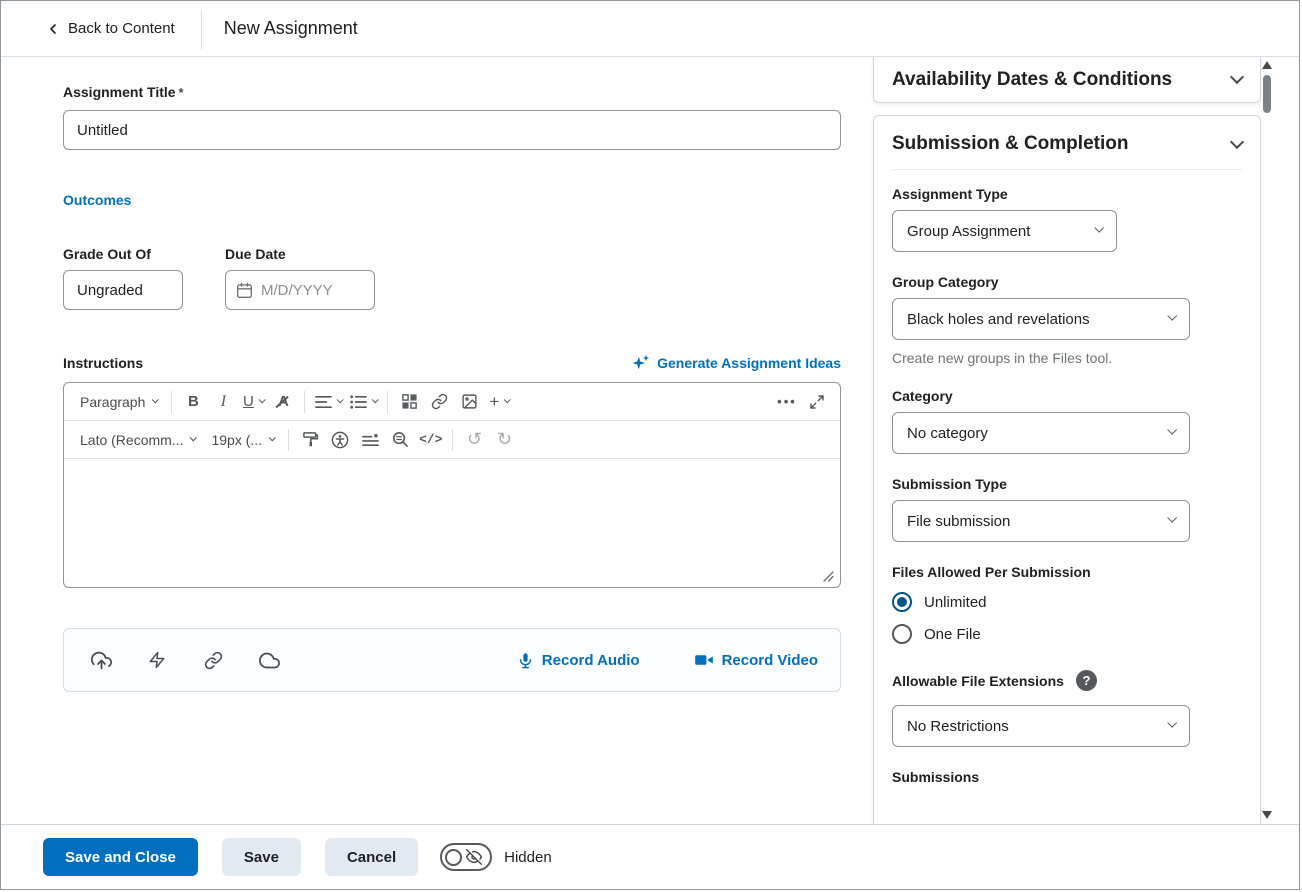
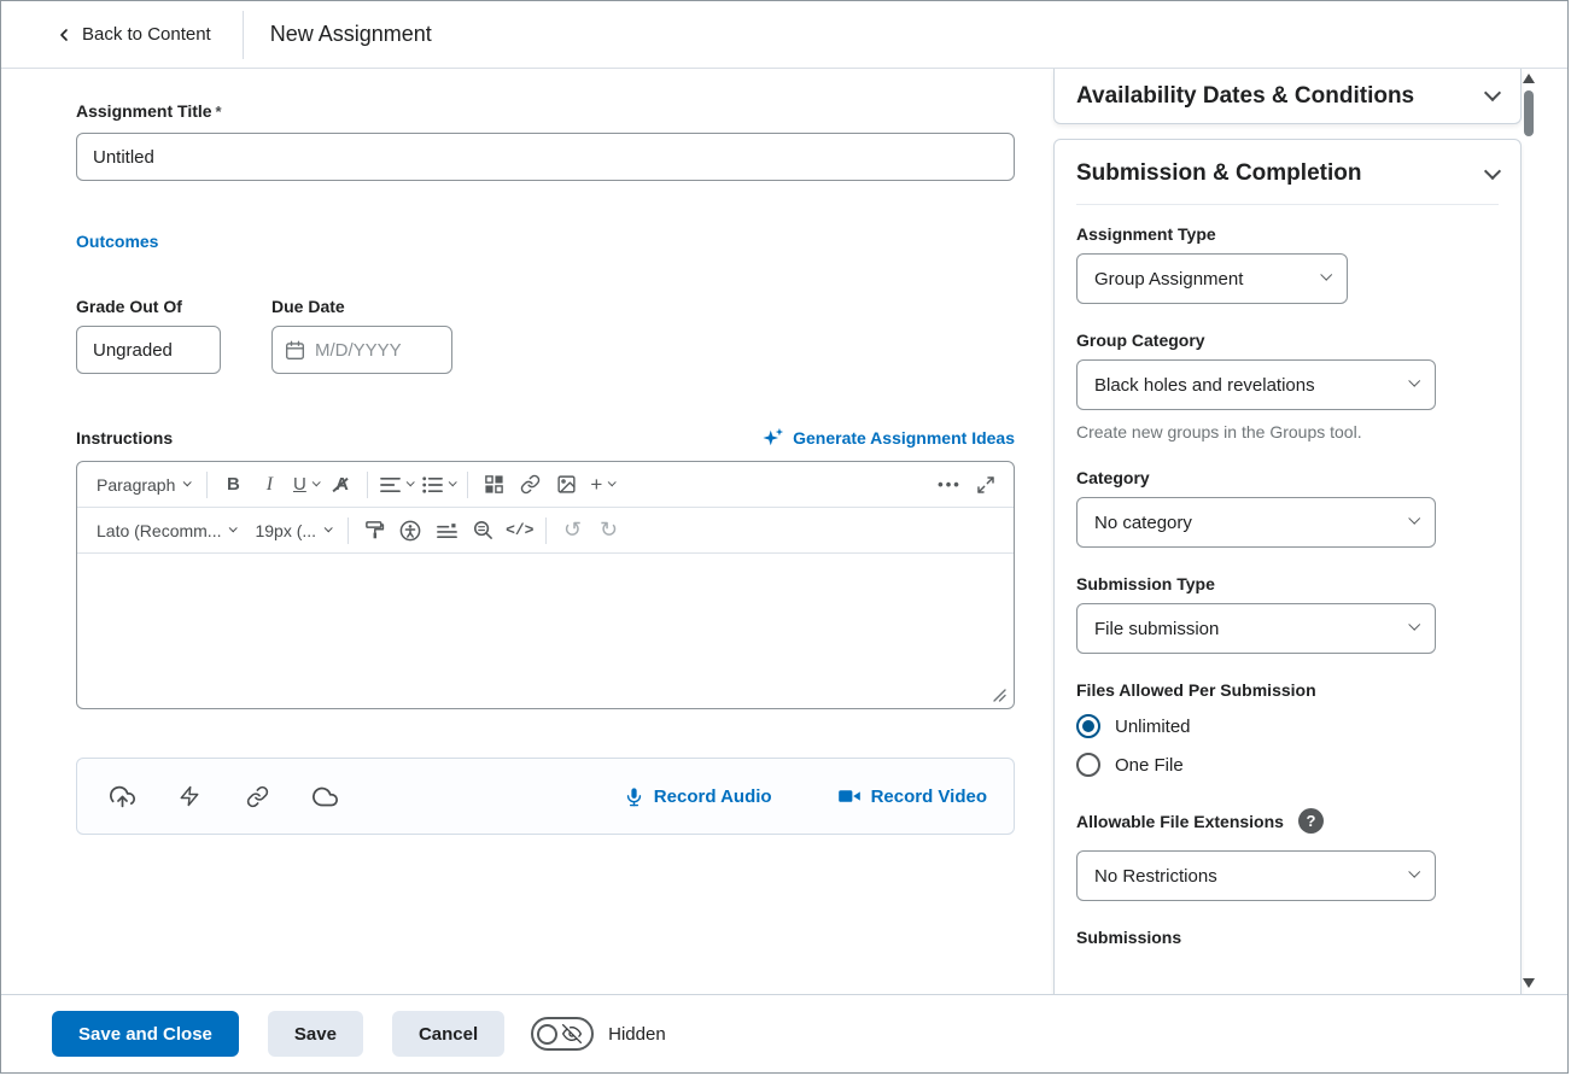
  Back to Content
  New Assignment
  Assignment Title *
  Untitled
  Outcomes
  Grade Out Of
  Ungraded
  Due Date
  M/D/YYYY
  Instructions
  Generate Assignment Ideas
  Paragraph
  B
  I
  U
  +
  •••
  Lato (Recomm...
  19px (...
  </>
  ↺
  ↻
  Record Audio
  Record Video
  Availability Dates & Conditions
  Submission & Completion
  Assignment Type
  Group Assignment
  Group Category
  Black holes and revelations
- Create new groups in the Files tool.
+ Create new groups in the Groups tool.
  Category
  No category
  Submission Type
  File submission
  Files Allowed Per Submission
  Unlimited
  One File
  Allowable File Extensions
  ?
  No Restrictions
  Submissions
  Save and Close
  Save
  Cancel
  Hidden
